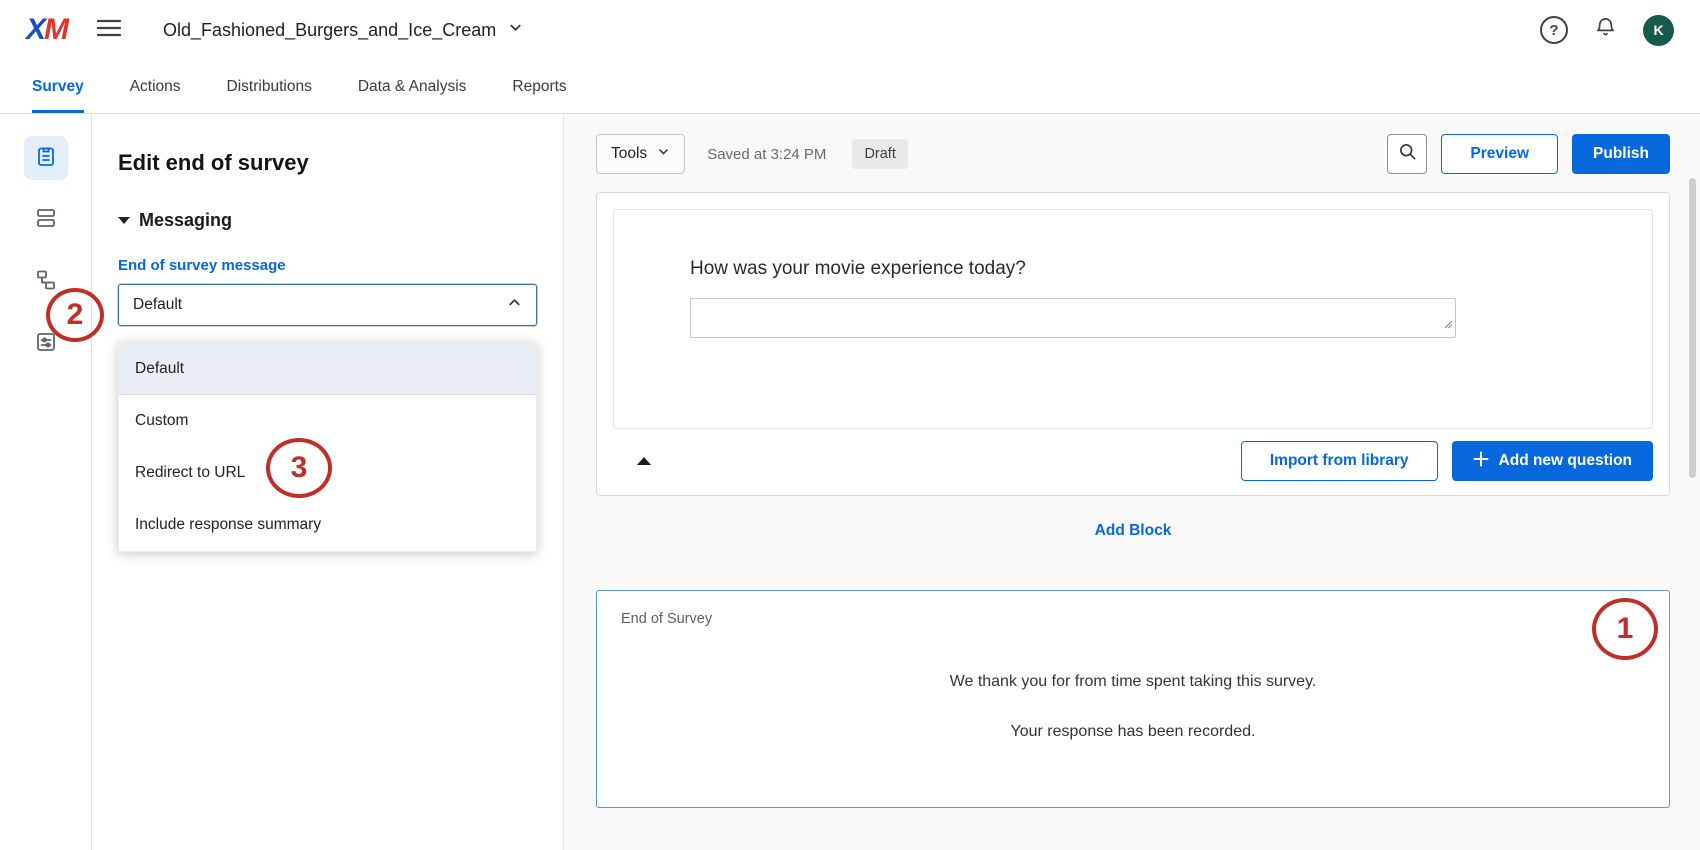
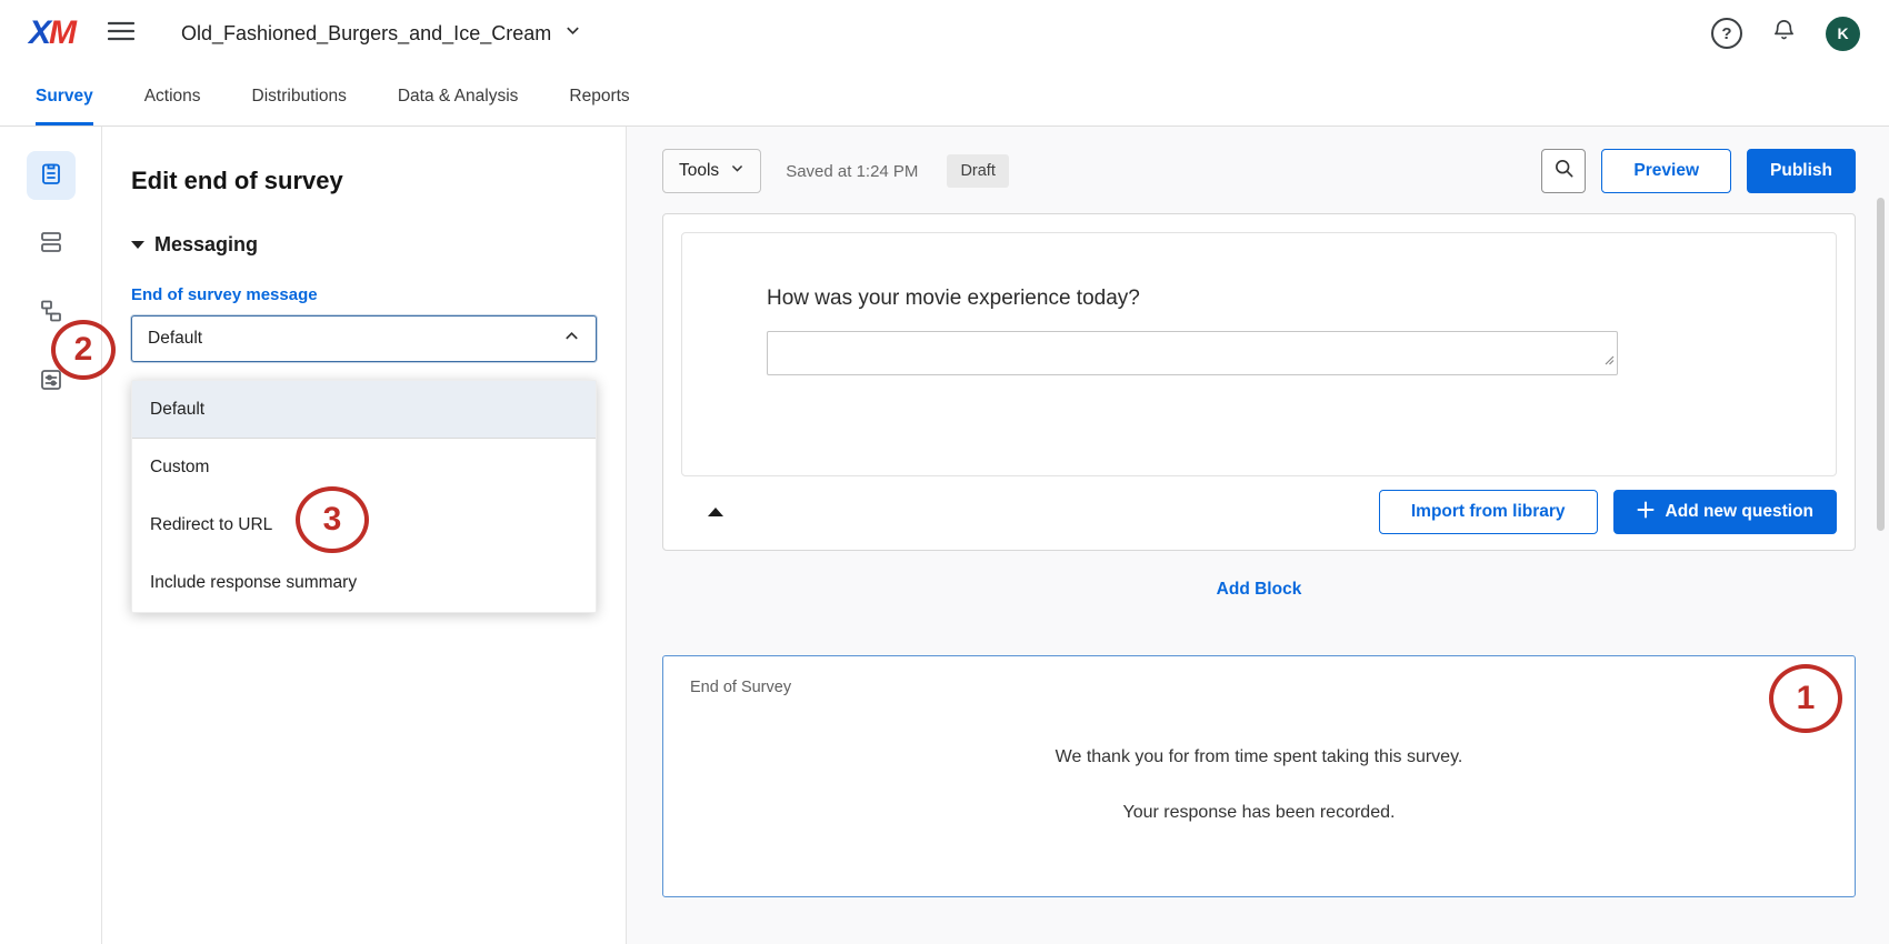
  XM
  Old_Fashioned_Burgers_and_Ice_Cream
  ?
  K
  Survey
  Actions
  Distributions
  Data & Analysis
  Reports
  Edit end of survey
  Messaging
  End of survey message
  Default
  Default
  Custom
  Redirect to URL
  Include response summary
  Tools
- Saved at 3:24 PM
+ Saved at 1:24 PM
  Draft
  Preview
  Publish
  How was your movie experience today?
  Import from library
  Add new question
  Add Block
  End of Survey
  We thank you for from time spent taking this survey.
  Your response has been recorded.
  1
  2
  3
